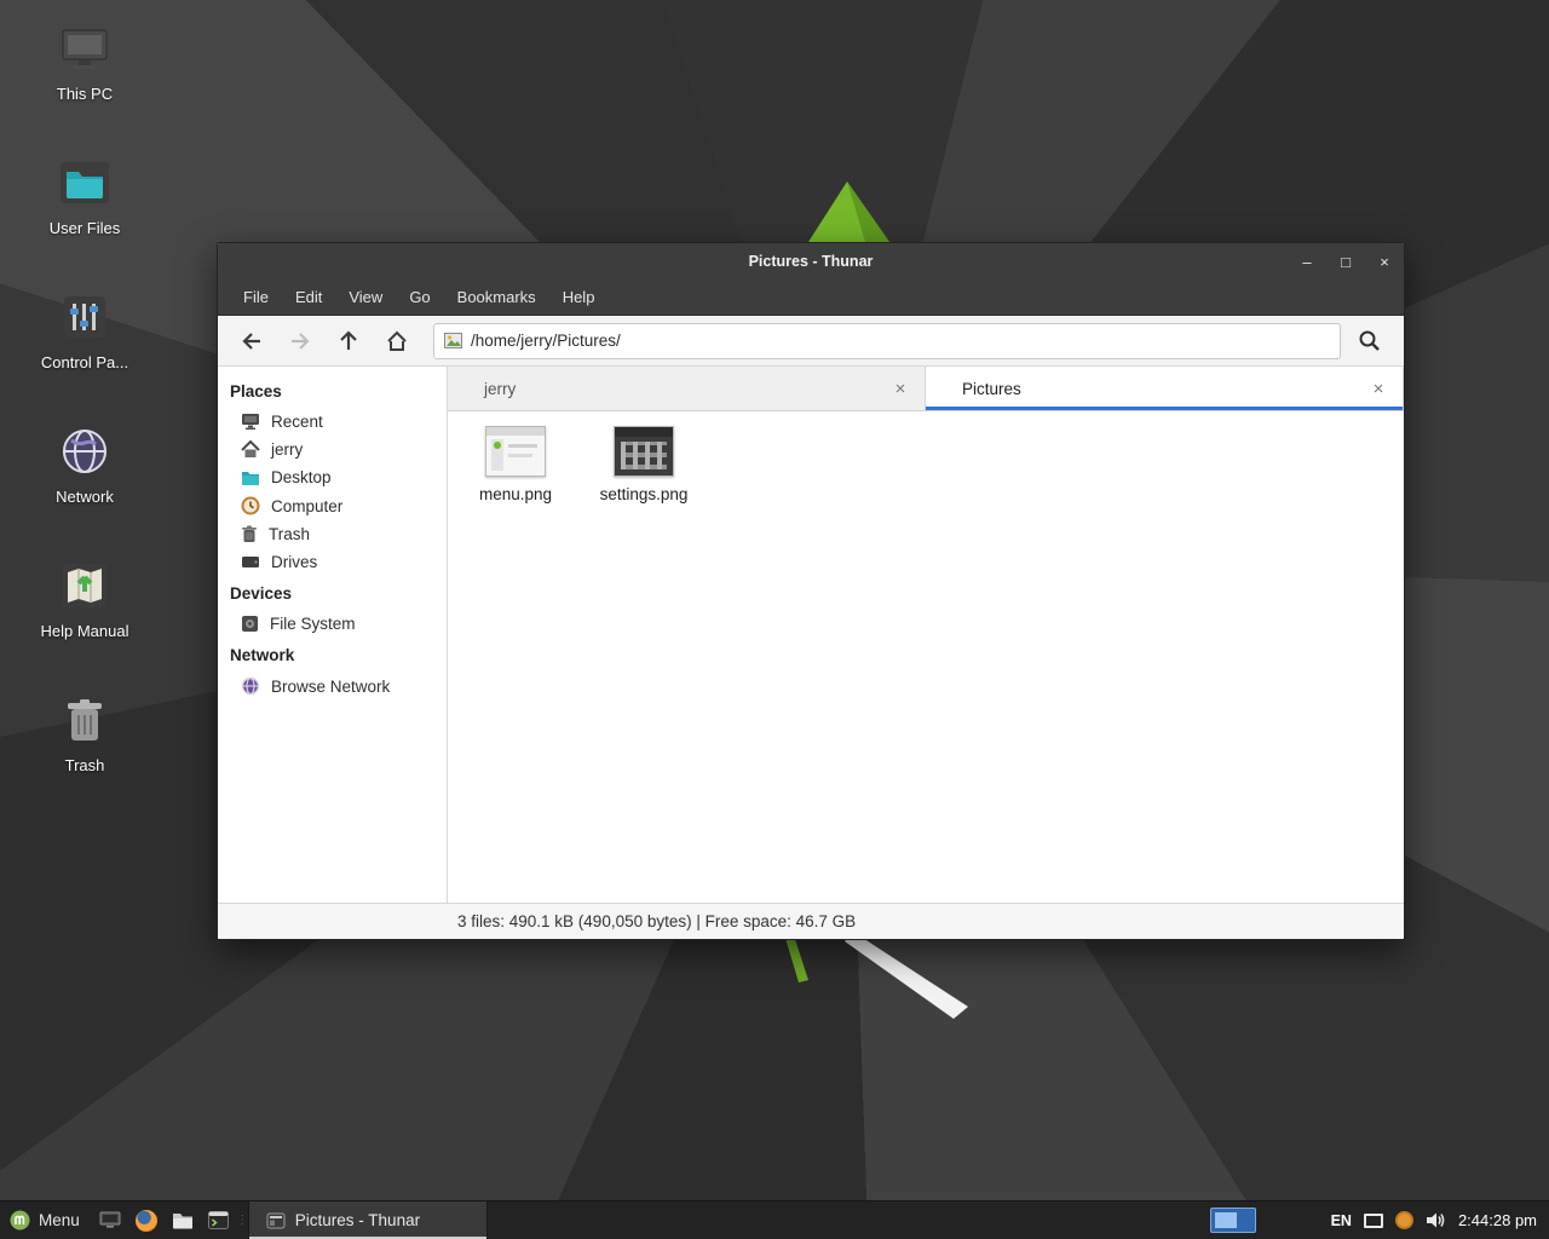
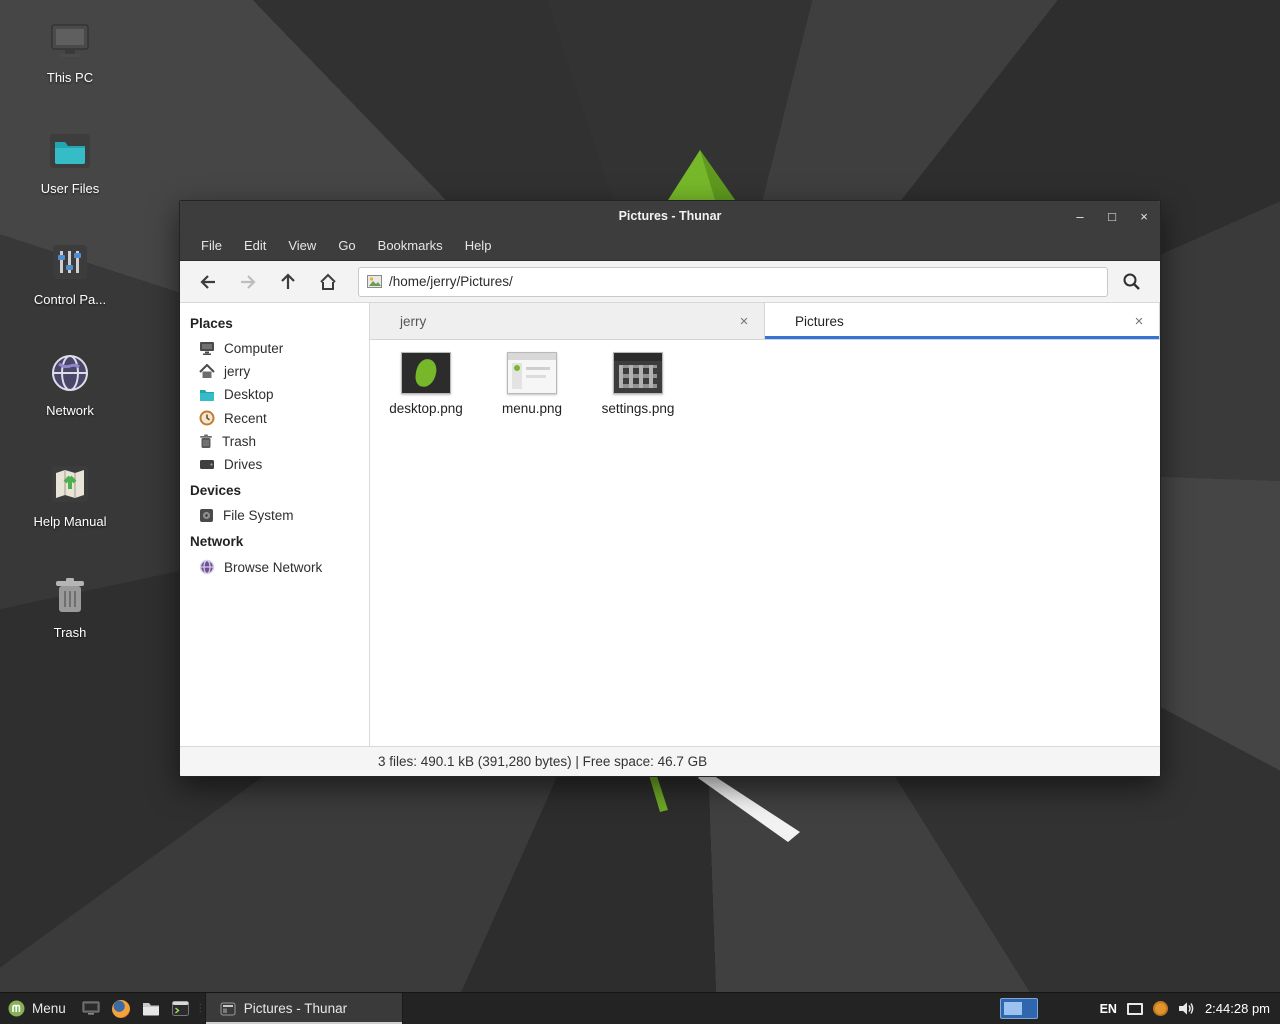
  This PC
  User Files
  Control Pa...
  Network
  Help Manual
  Trash
  Pictures - Thunar
  –
  □
  ×
  File
  Edit
  View
  Go
  Bookmarks
  Help
  /home/jerry/Pictures/
  Places
- Recent
+ Computer
  jerry
  Desktop
- Computer
+ Recent
  Trash
  Drives
  Devices
  File System
  Network
  Browse Network
  jerry
  ×
  Pictures
  ×
+ desktop.png
  menu.png
  settings.png
- 3 files: 490.1 kB (490,050 bytes) | Free space: 46.7 GB
+ 3 files: 490.1 kB (391,280 bytes) | Free space: 46.7 GB
  Menu
  ⋮
  Pictures - Thunar
  EN
  2:44:28 pm
